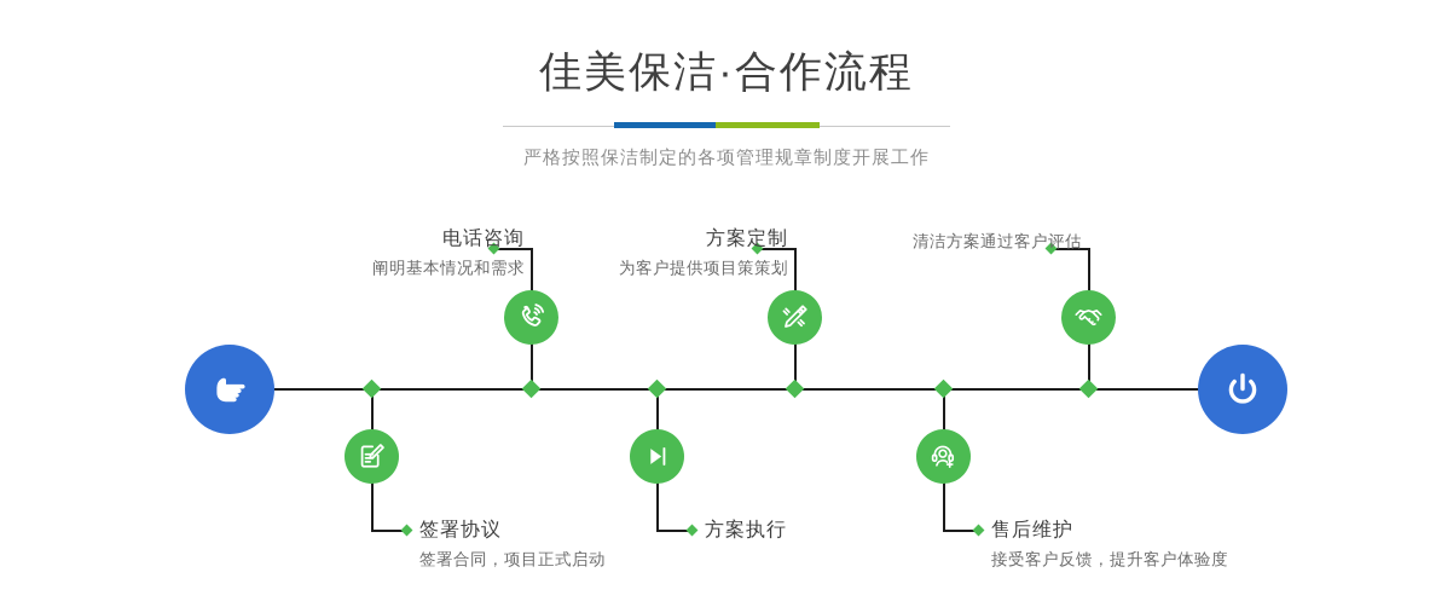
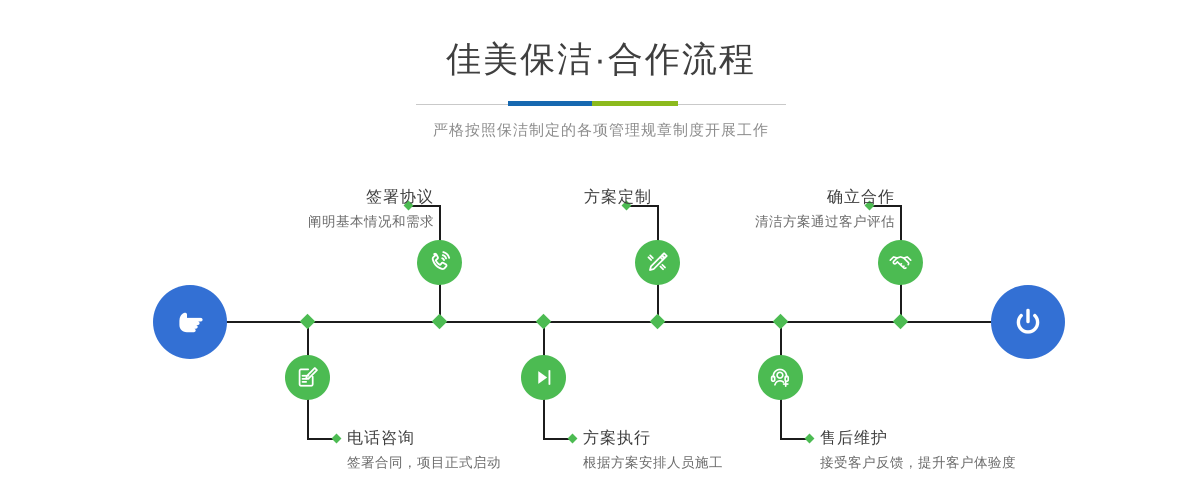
  佳美保洁·合作流程
  严格按照保洁制定的各项管理规章制度开展工作
- 电话咨询
+ 签署协议
  阐明基本情况和需求
- 签署协议
+ 电话咨询
  签署合同，项目正式启动
  方案定制
- 为客户提供项目策策划
  方案执行
+ 根据方案安排人员施工
+ 确立合作
  清洁方案通过客户评估
  售后维护
  接受客户反馈，提升客户体验度
